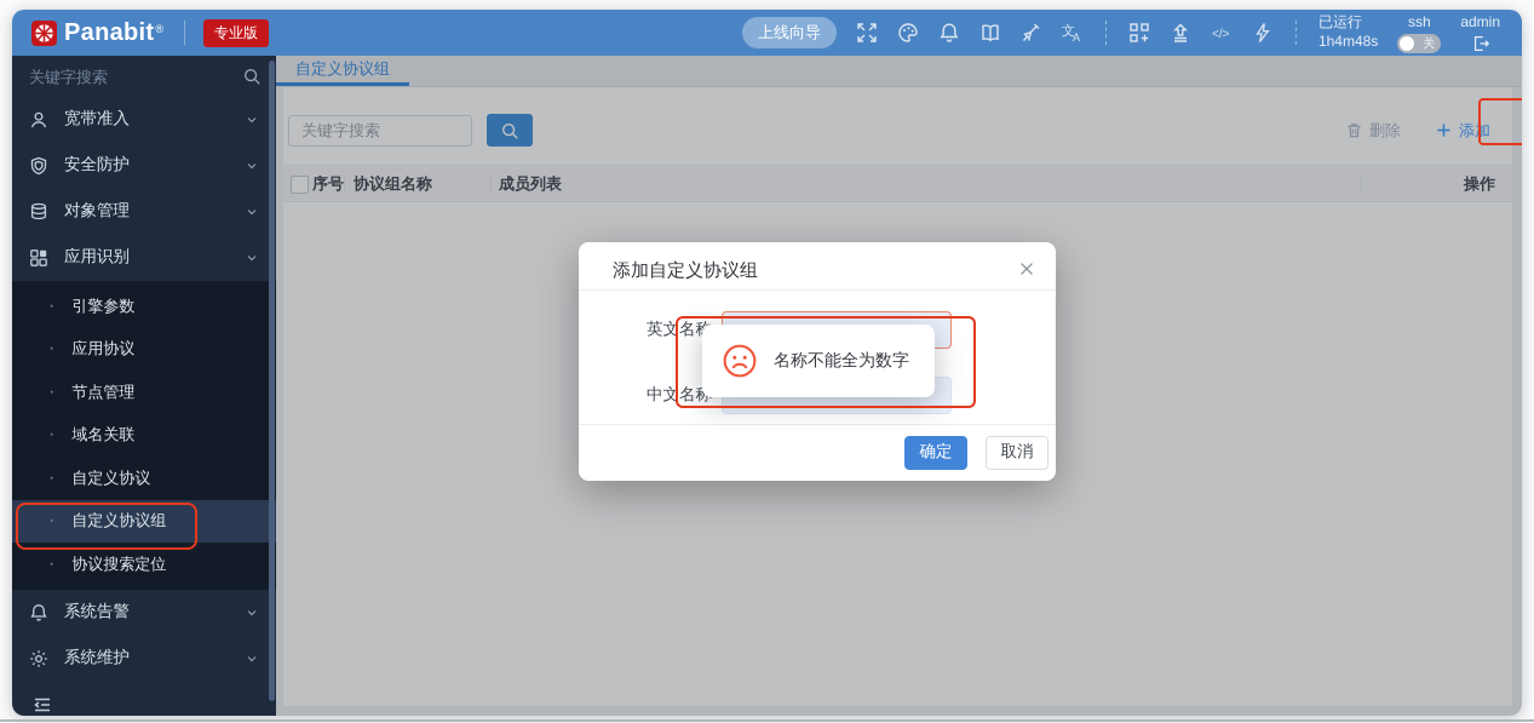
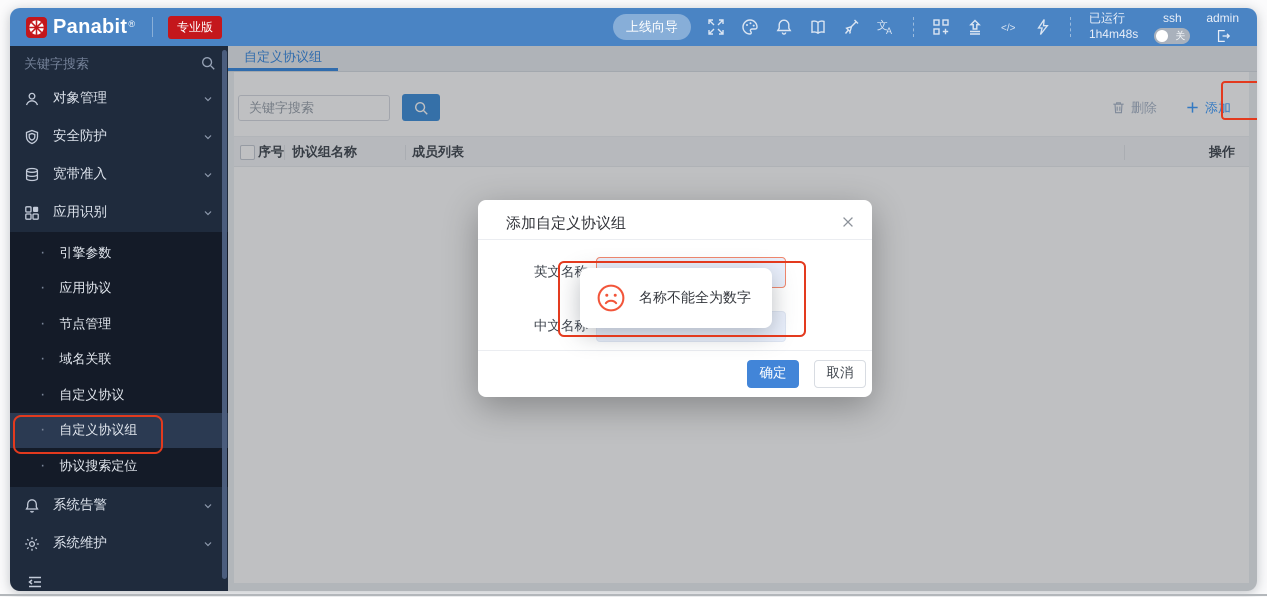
  Panabit
  ®
  专业版
  上线向导
  文
  A
  </>
  已运行
  1h4m48s
  ssh
  关
  admin
  关键字搜索
- 宽带准入
+ 对象管理
  安全防护
- 对象管理
+ 宽带准入
  应用识别
  ·
  引擎参数
  ·
  应用协议
  ·
  节点管理
  ·
  域名关联
  ·
  自定义协议
  ·
  自定义协议组
  ·
  协议搜索定位
  系统告警
  系统维护
  自定义协议组
  关键字搜索
  删除
  添加
  序号
  协议组名称
  成员列表
  操作
  添加自定义协议组
  英文名
  中文名
  确定
  取消
  名称不能全为数字
